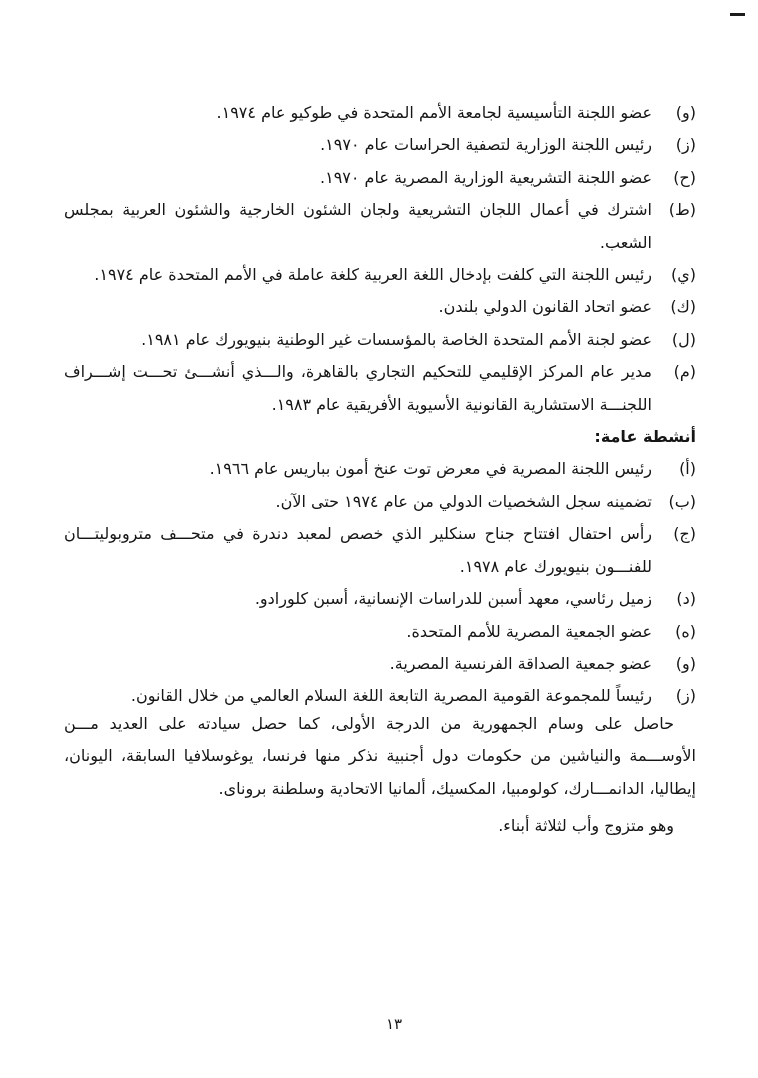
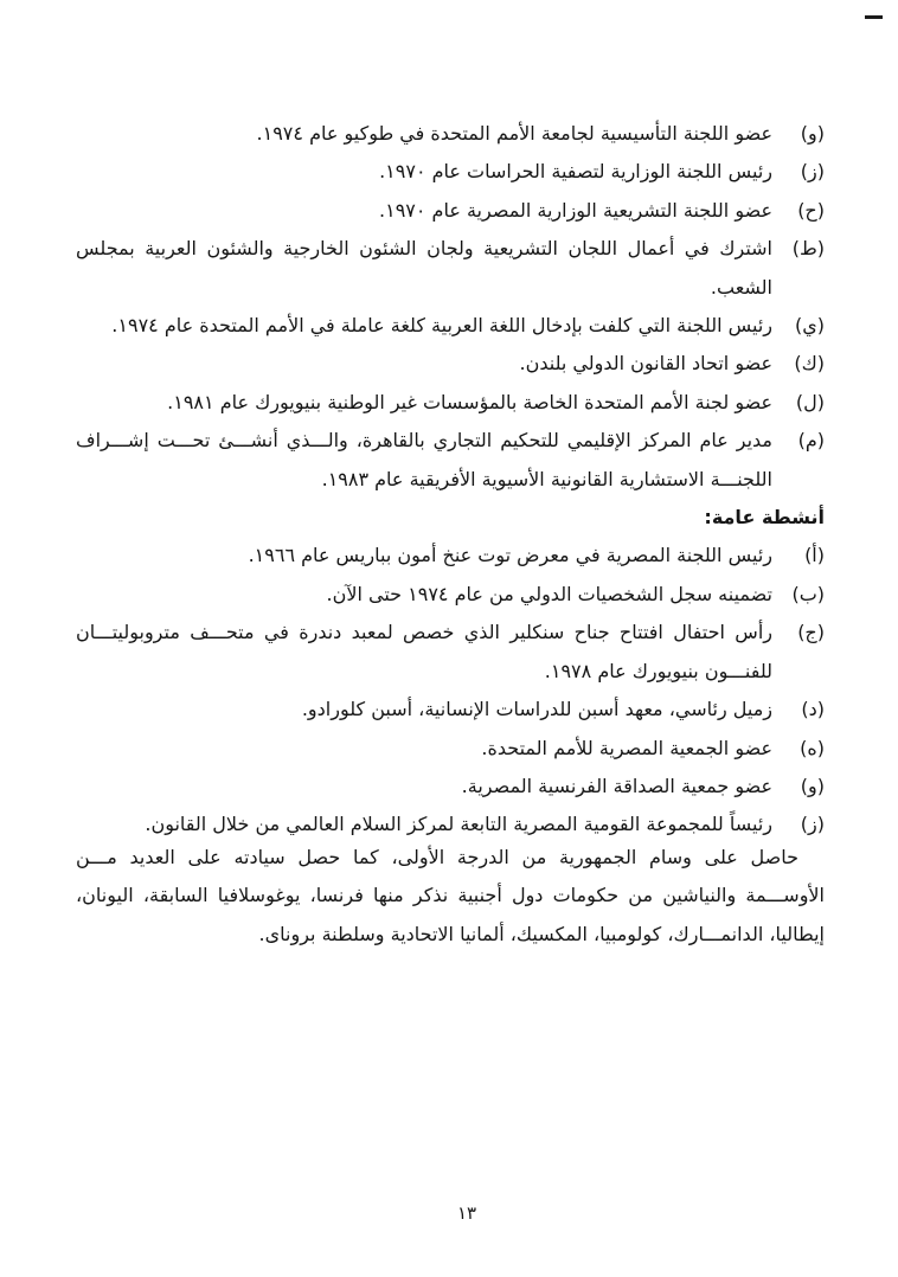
  (و)
  عضو اللجنة التأسيسية لجامعة الأمم المتحدة في طوكيو عام ١٩٧٤.
  (ز)
  رئيس اللجنة الوزارية لتصفية الحراسات عام ١٩٧٠.
  (ح)
  عضو اللجنة التشريعية الوزارية المصرية عام ١٩٧٠.
  (ط)
  اشترك في أعمال اللجان التشريعية ولجان الشئون الخارجية والشئون العربية بمجلس الشعب.
  (ي)
  رئيس اللجنة التي كلفت بإدخال اللغة العربية كلغة عاملة في الأمم المتحدة عام ١٩٧٤.
  (ك)
  عضو اتحاد القانون الدولي بلندن.
  (ل)
  عضو لجنة الأمم المتحدة الخاصة بالمؤسسات غير الوطنية بنيويورك عام ١٩٨١.
  (م)
  مدير عام المركز الإقليمي للتحكيم التجاري بالقاهرة، والـــذي أنشـــئ تحـــت إشـــراف اللجنـــة الاستشارية القانونية الأسيوية الأفريقية عام ١٩٨٣.
  أنشطة عامة:
  (أ)
  رئيس اللجنة المصرية في معرض توت عنخ أمون بباريس عام ١٩٦٦.
  (ب)
  تضمينه سجل الشخصيات الدولي من عام ١٩٧٤ حتى الآن.
  (ج)
  رأس احتفال افتتاح جناح سنكلير الذي خصص لمعبد دندرة في متحـــف متروبوليتـــان للفنـــون بنيويورك عام ١٩٧٨.
  (د)
  زميل رئاسي، معهد أسبن للدراسات الإنسانية، أسبن كلورادو.
  (ه)
  عضو الجمعية المصرية للأمم المتحدة.
  (و)
  عضو جمعية الصداقة الفرنسية المصرية.
  (ز)
- رئيساً للمجموعة القومية المصرية التابعة اللغة السلام العالمي من خلال القانون.
+ رئيساً للمجموعة القومية المصرية التابعة لمركز السلام العالمي من خلال القانون.
  حاصل على وسام الجمهورية من الدرجة الأولى، كما حصل سيادته على العديد مـــن الأوســـمة والنياشين من حكومات دول أجنبية نذكر منها فرنسا، يوغوسلافيا السابقة، اليونان، إيطاليا، الدانمـــارك، كولومبيا، المكسيك، ألمانيا الاتحادية وسلطنة بروناى.
- وهو متزوج وأب لثلاثة أبناء.
  ١٣
